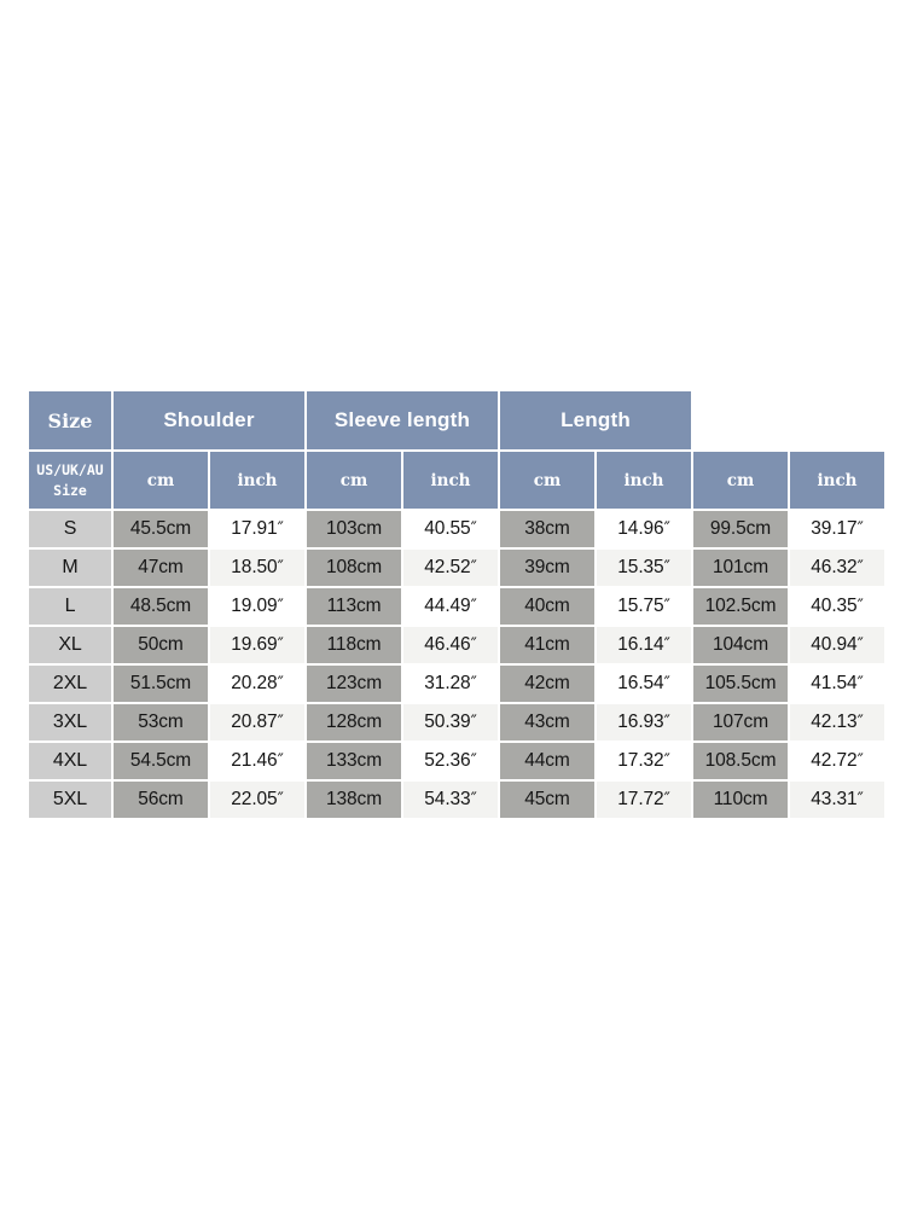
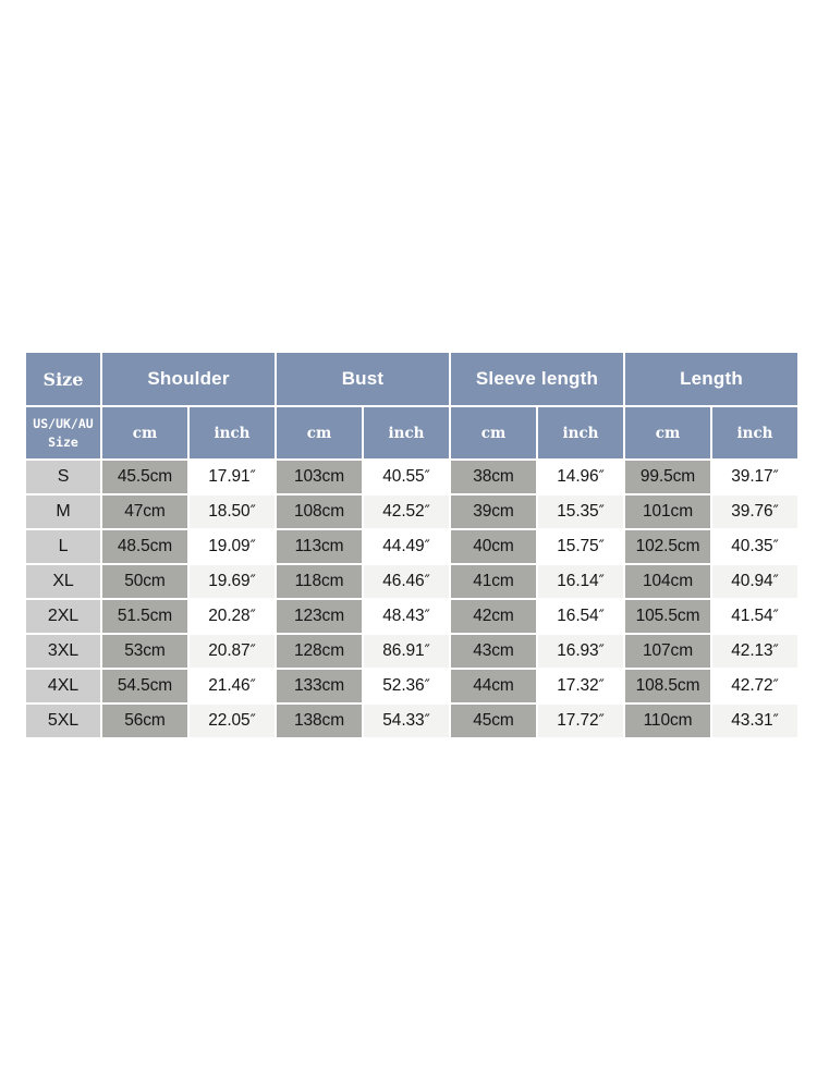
  Size
  Shoulder
+ Bust
  Sleeve length
  Length
  US/UK/AU
  Size
  cm
  inch
  cm
  inch
  cm
  inch
  cm
  inch
  S
  45.5cm
  17.91
  ″
  103cm
  40.55
  ″
  38cm
  14.96
  ″
  99.5cm
  39.17
  ″
  M
  47cm
  18.50
  ″
  108cm
  42.52
  ″
  39cm
  15.35
  ″
  101cm
- 46.32
+ 39.76
  ″
  L
  48.5cm
  19.09
  ″
  113cm
  44.49
  ″
  40cm
  15.75
  ″
  102.5cm
  40.35
  ″
  XL
  50cm
  19.69
  ″
  118cm
  46.46
  ″
  41cm
  16.14
  ″
  104cm
  40.94
  ″
  2XL
  51.5cm
  20.28
  ″
  123cm
- 31.28
+ 48.43
  ″
  42cm
  16.54
  ″
  105.5cm
  41.54
  ″
  3XL
  53cm
  20.87
  ″
  128cm
- 50.39
+ 86.91
  ″
  43cm
  16.93
  ″
  107cm
  42.13
  ″
  4XL
  54.5cm
  21.46
  ″
  133cm
  52.36
  ″
  44cm
  17.32
  ″
  108.5cm
  42.72
  ″
  5XL
  56cm
  22.05
  ″
  138cm
  54.33
  ″
  45cm
  17.72
  ″
  110cm
  43.31
  ″
